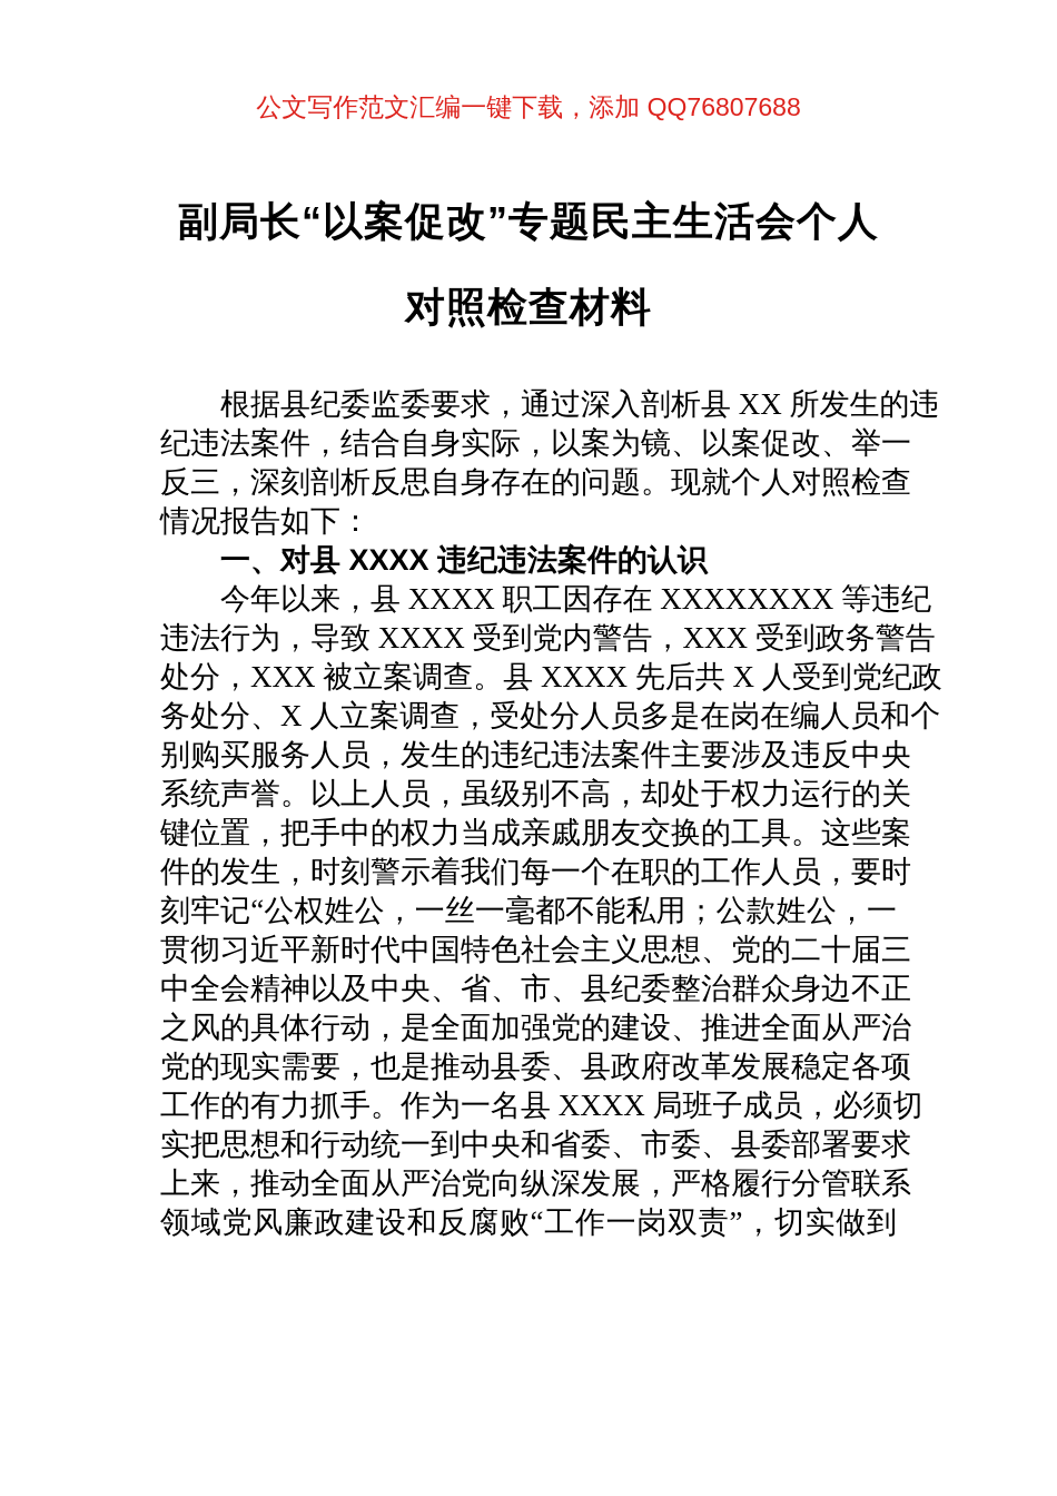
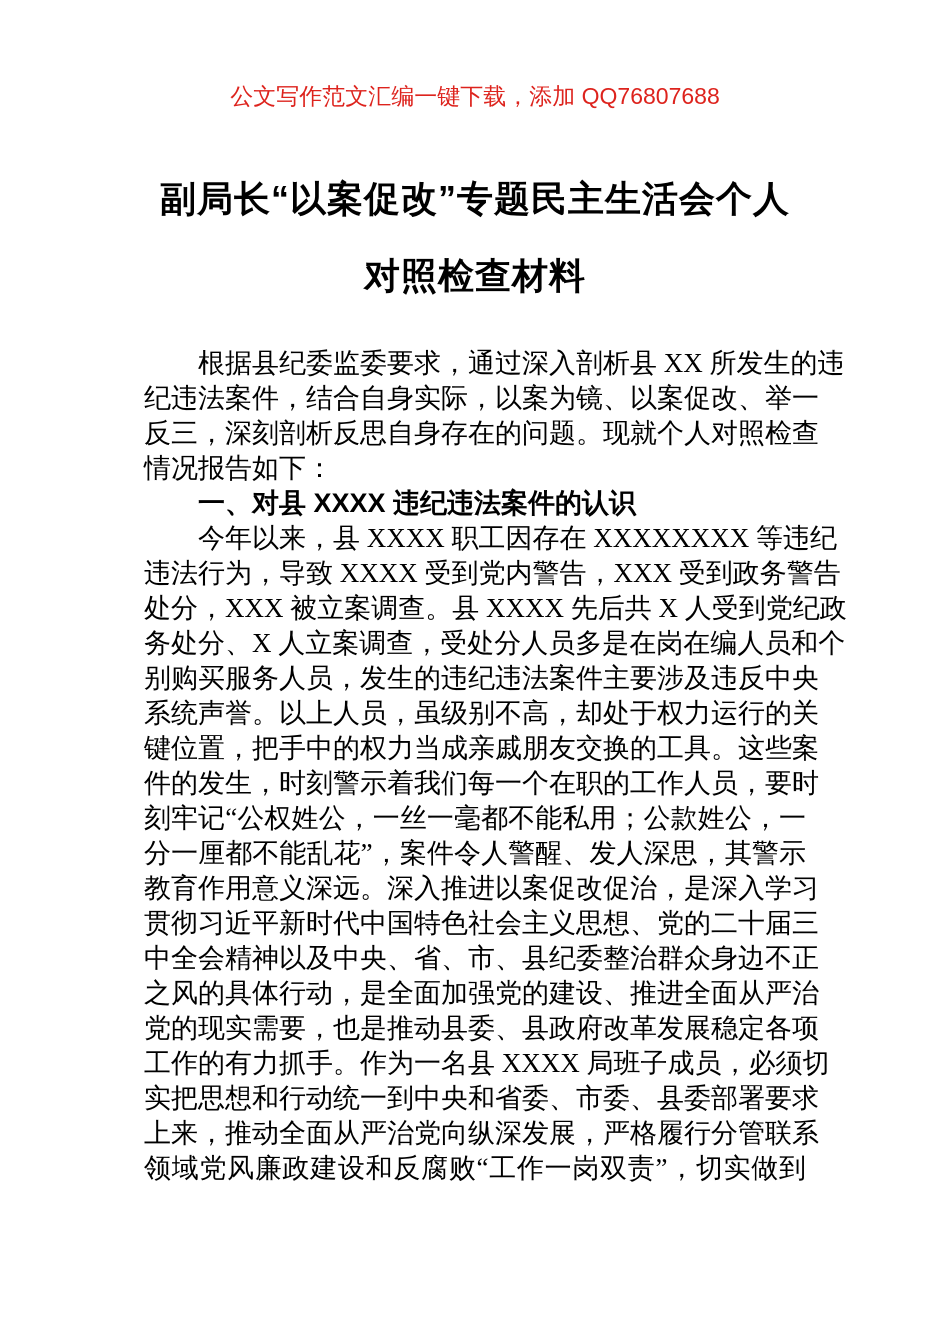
  公文写作范文汇编一键下载，添加 QQ76807688
  副局长“以案促改”专题民主生活会个人
  对照检查材料
  根据县纪委监委要求，通过深入剖析县 XX 所发生的违
  纪违法案件，结合自身实际，以案为镜、以案促改、举一
  反三，深刻剖析反思自身存在的问题。现就个人对照检查
  情况报告如下：
  一、对县 XXXX 违纪违法案件的认识
  今年以来，县 XXXX 职工因存在 XXXXXXXX 等违纪
  违法行为，导致 XXXX 受到党内警告，XXX 受到政务警告
  处分，XXX 被立案调查。县 XXXX 先后共 X 人受到党纪政
  务处分、X 人立案调查，受处分人员多是在岗在编人员和个
  别购买服务人员，发生的违纪违法案件主要涉及违反中央
  系统声誉。以上人员，虽级别不高，却处于权力运行的关
  键位置，把手中的权力当成亲戚朋友交换的工具。这些案
  件的发生，时刻警示着我们每一个在职的工作人员，要时
  刻牢记“公权姓公，一丝一毫都不能私用；公款姓公，一
+ 分一厘都不能乱花”，案件令人警醒、发人深思，其警示
+ 教育作用意义深远。深入推进以案促改促治，是深入学习
  贯彻习近平新时代中国特色社会主义思想、党的二十届三
  中全会精神以及中央、省、市、县纪委整治群众身边不正
  之风的具体行动，是全面加强党的建设、推进全面从严治
  党的现实需要，也是推动县委、县政府改革发展稳定各项
  工作的有力抓手。作为一名县 XXXX 局班子成员，必须切
  实把思想和行动统一到中央和省委、市委、县委部署要求
  上来，推动全面从严治党向纵深发展，严格履行分管联系
  领域党风廉政建设和反腐败“工作一岗双责”，切实做到
